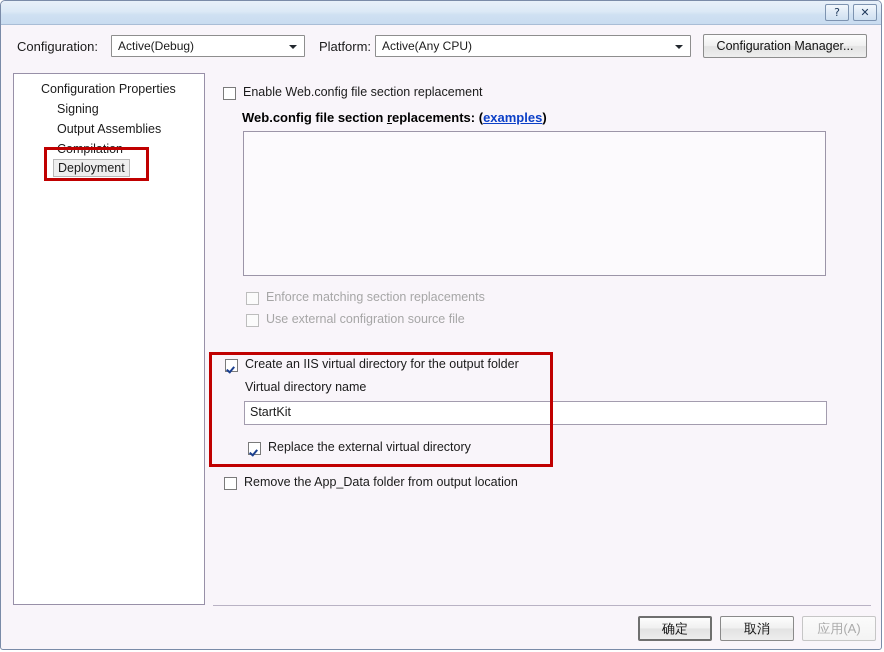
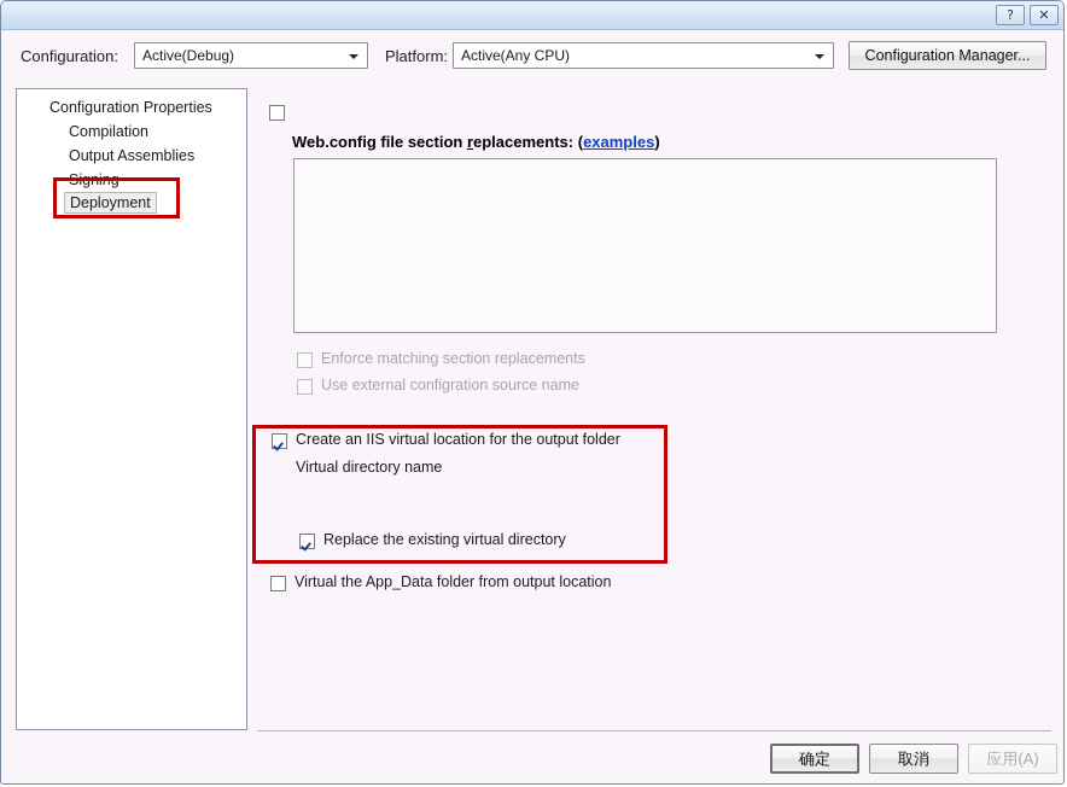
  ?
  ✕
  Configuration:
  Active(Debug)
  Platform:
  Active(Any CPU)
  Configuration Manager...
  Configuration Properties
- Signing
+ Compilation
  Output Assemblies
- Compilation
+ Signing
  Deployment
- Enable Web.config file section replacement
  Web.config file section replacements: (examples)
  Enforce matching section replacements
- Use external configration source file
+ Use external configration source name
- Create an IIS virtual directory for the output folder
+ Create an IIS virtual location for the output folder
  Virtual directory name
- StartKit
- Replace the external virtual directory
+ Replace the existing virtual directory
- Remove the App_Data folder from output location
+ Virtual the App_Data folder from output location
  确定
  取消
  应用(A)
